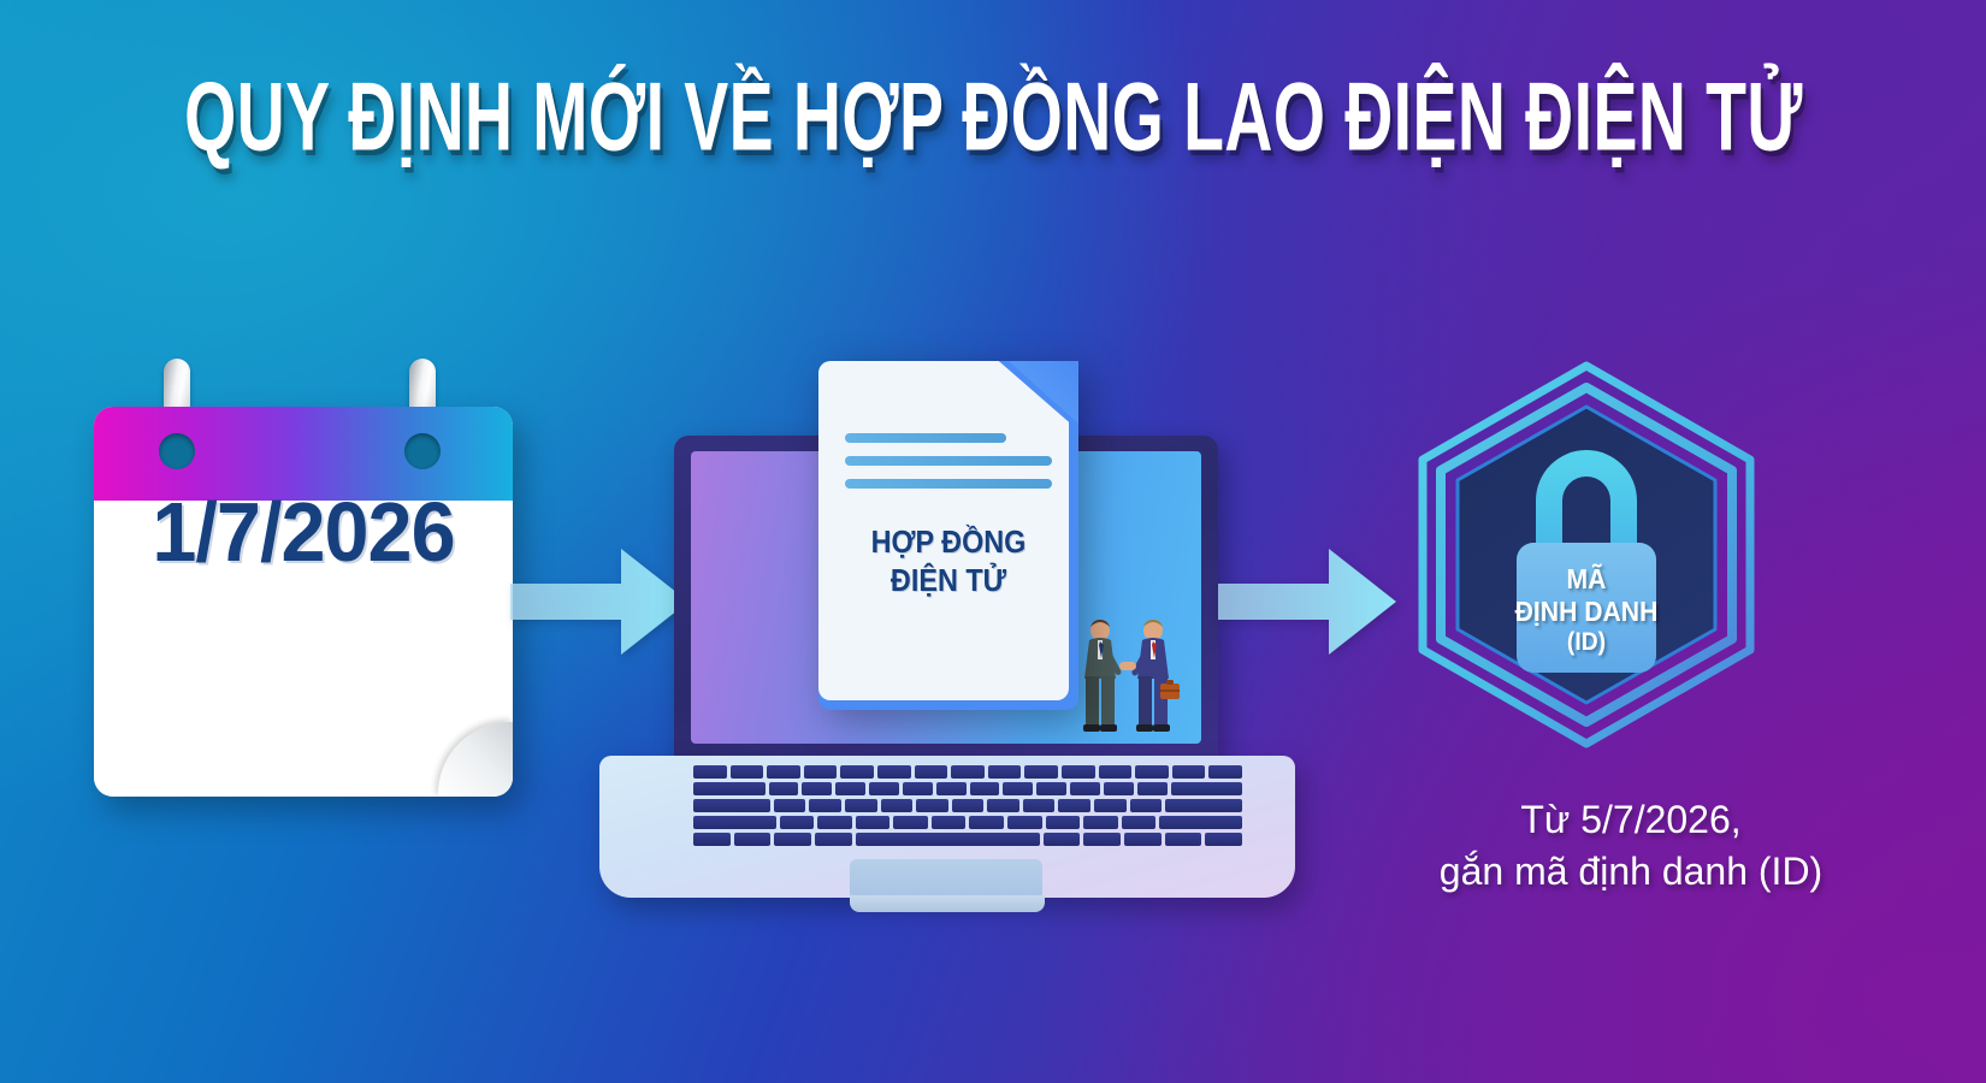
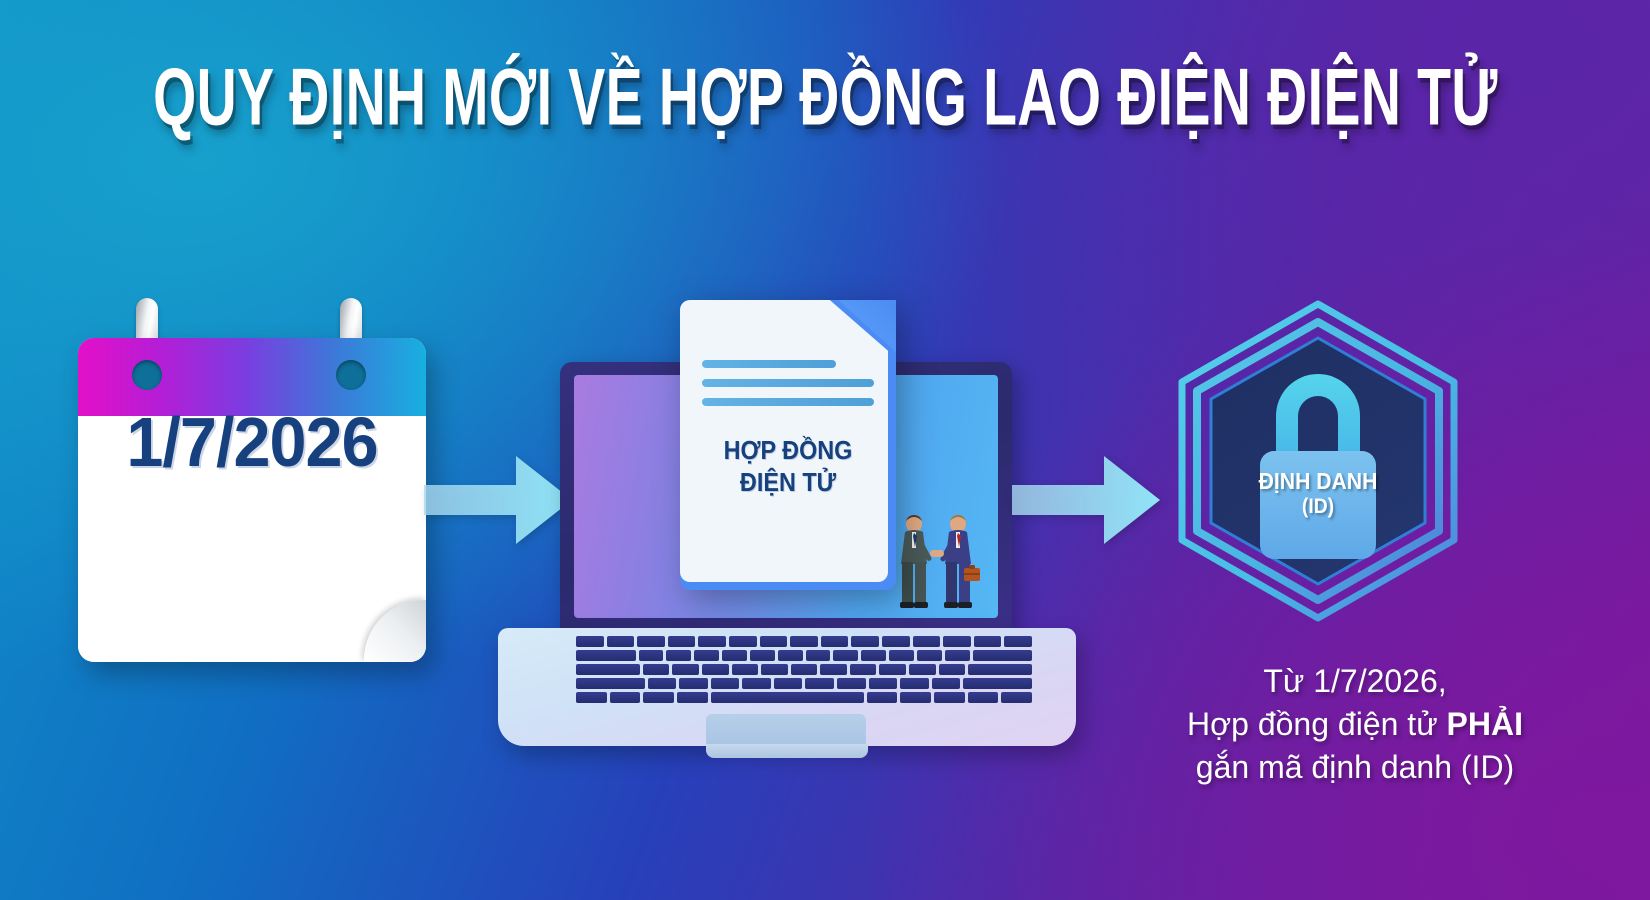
  QUY ĐỊNH MỚI VỀ HỢP ĐỒNG LAO ĐIỆN ĐIỆN TỬ
  1/7/2026
  HỢP ĐỒNG
  ĐIỆN TỬ
- MÃ
  ĐỊNH DANH
  (ID)
- Từ 5/7/2026,
+ Từ 1/7/2026,
+ Hợp đồng điện tử PHẢI
  gắn mã định danh (ID)
